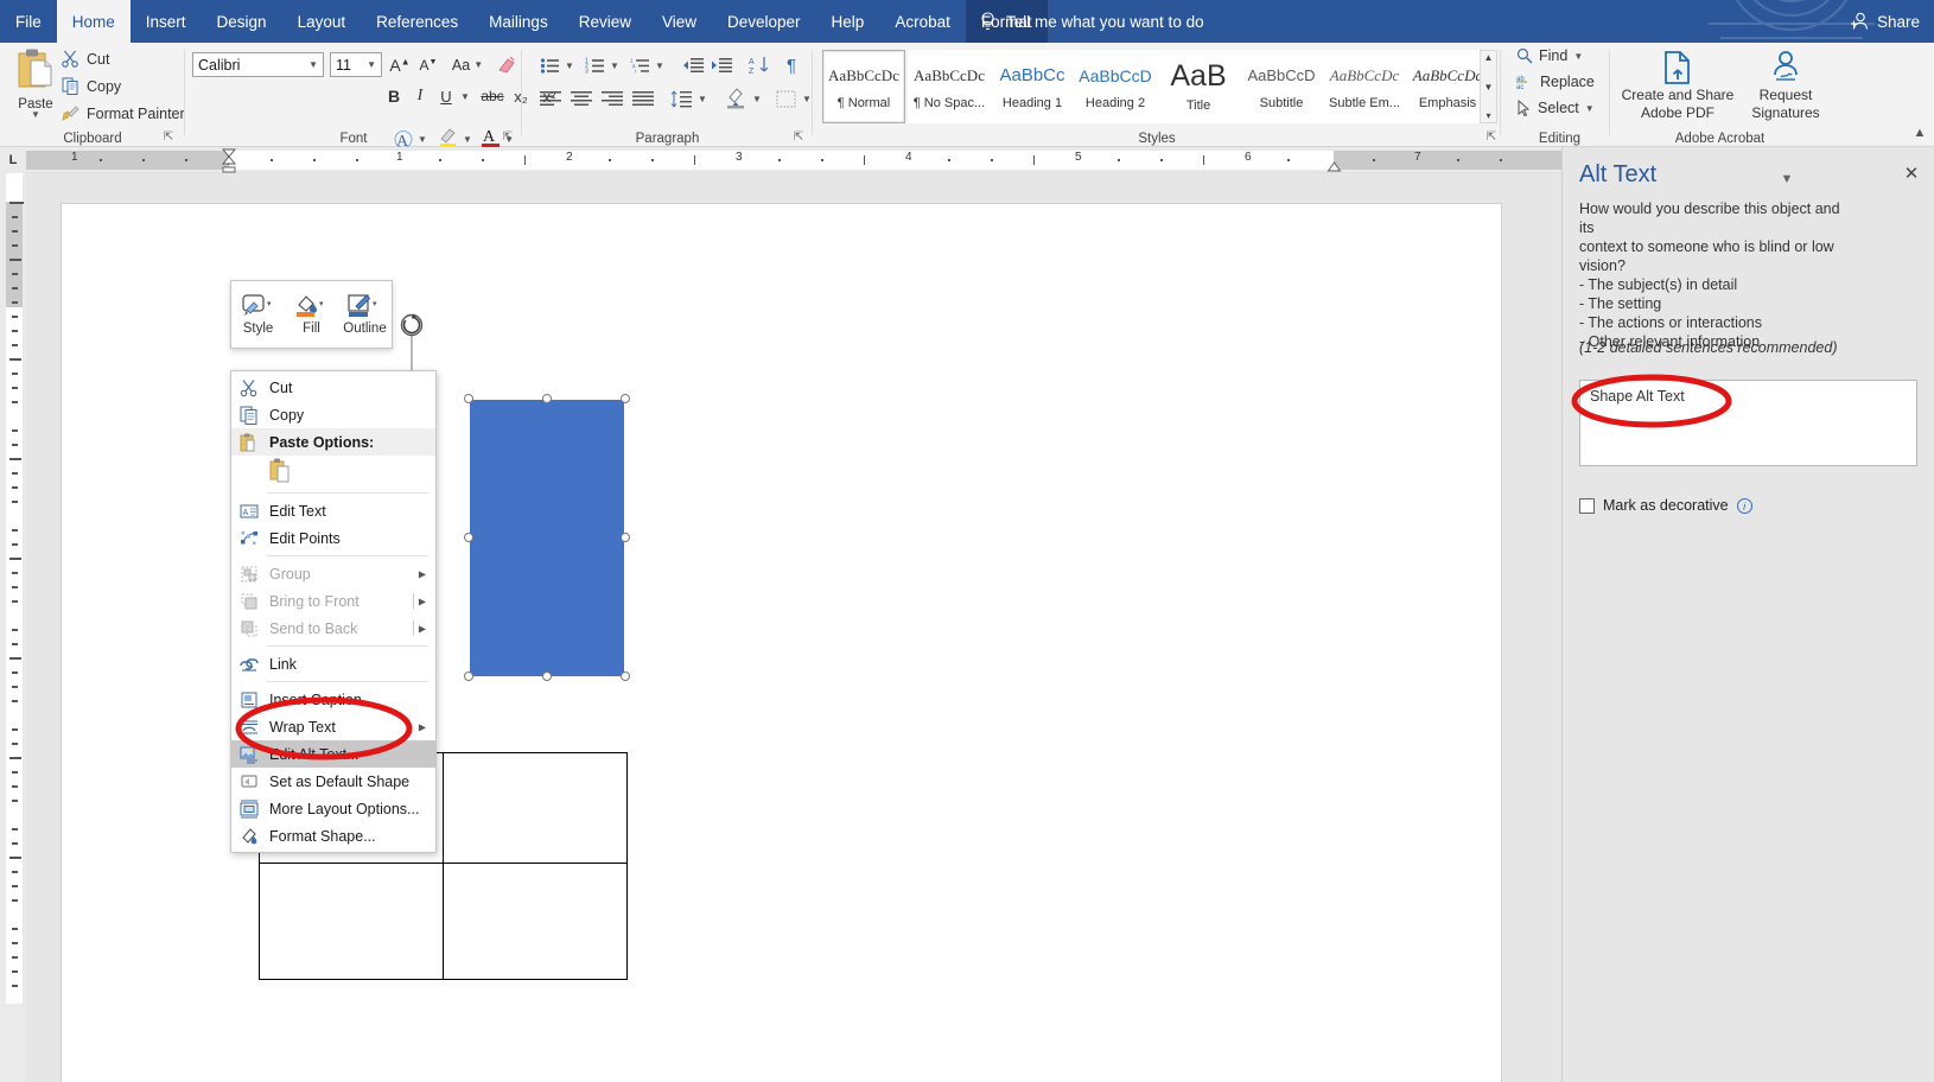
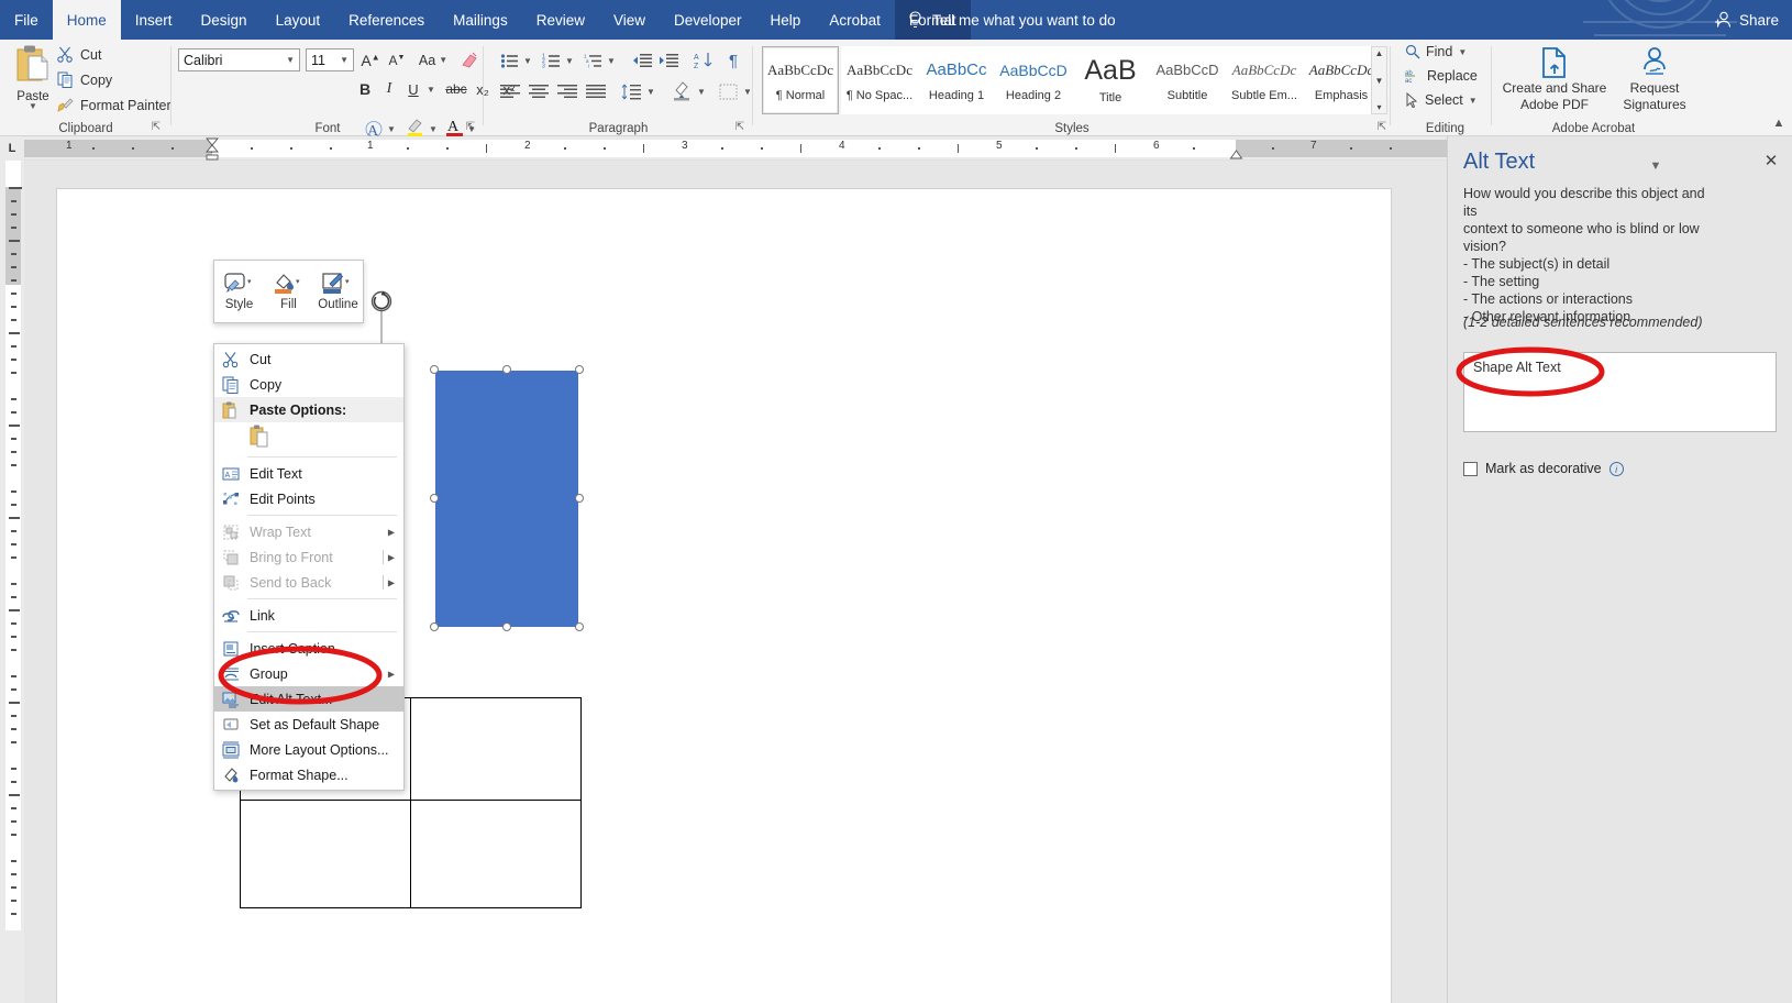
  File
  Home
  Insert
  Design
  Layout
  References
  Mailings
  Review
  View
  Developer
  Help
  Acrobat
  Format
  Tell me what you want to do
  Share
  Paste
  ▼
  Cut
  Copy
  Format Painter
  Clipboard
  ⇱
  Calibri
  ▼
  11
  ▼
  A▲
  Aa
  ▼
  B
  I
  U
  ▼
  abc
  x₂
  Font
  ⇱
  A
  ▼
  ▼
  A
  ▼
  ▼
  ▼
  ▼
  ¶
  ▼
  ▼
  ▼
  Paragraph
  ⇱
  AaBbCcDc
  ¶ Normal
  AaBbCcDc
  ¶ No Spac...
  AaBbCс
  Heading 1
  AaBbCcD
  Heading 2
  AaB
  Title
  AaBbCcD
  Subtitle
  AaBbCcDc
  Subtle Em...
  AaBbCcD
  Emphasis
  ▲
  ▼
  ▾
  Styles
  ⇱
  Find
  ▼
  Replace
  Select
  ▼
  Editing
  Create and Share
  Adobe PDF
  Request
  Signatures
  Adobe Acrobat
  ▲
  1
  1
  2
  3
  4
  5
  6
  7
  L
  Style
  Fill
  Outline
  Cut
  Copy
  Paste Options:
  Edit Text
  Edit Points
- Group
+ Wrap Text
  ▶
  Bring to Front
  ▶
  Send to Back
  ▶
  Link
- Wrap Text
+ Group
  ▶
  Set as Default Shape
  More Layout Options...
  Format Shape...
  Alt Text
  ▼
  ✕
  How would you describe this object and its
  context to someone who is blind or low
  vision?
  - The subject(s) in detail
  - The setting
  - The actions or interactions
  - Other relevant information
  (1-2 detailed sentences recommended)
  Shape Alt Text
  Mark as decorative
  i
